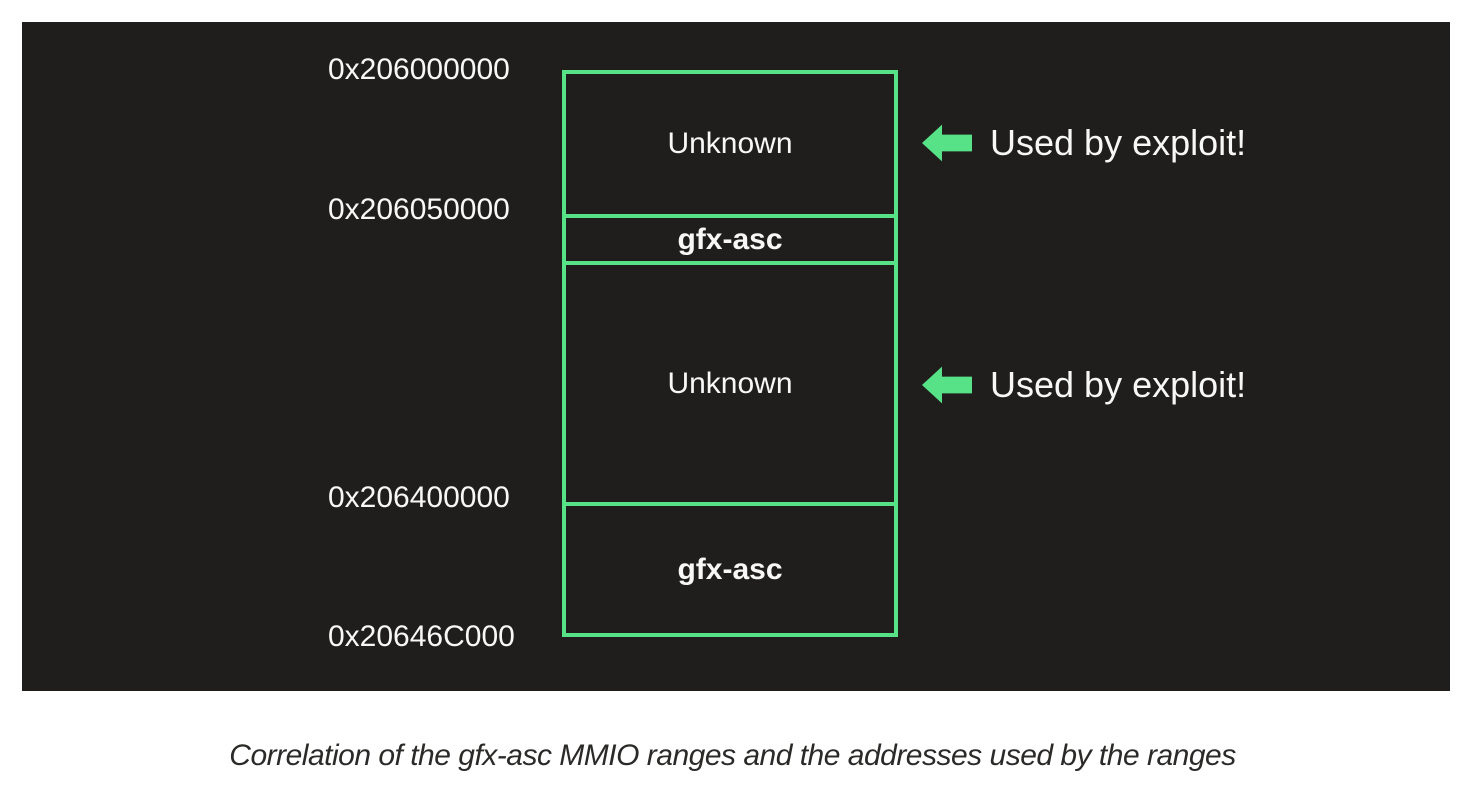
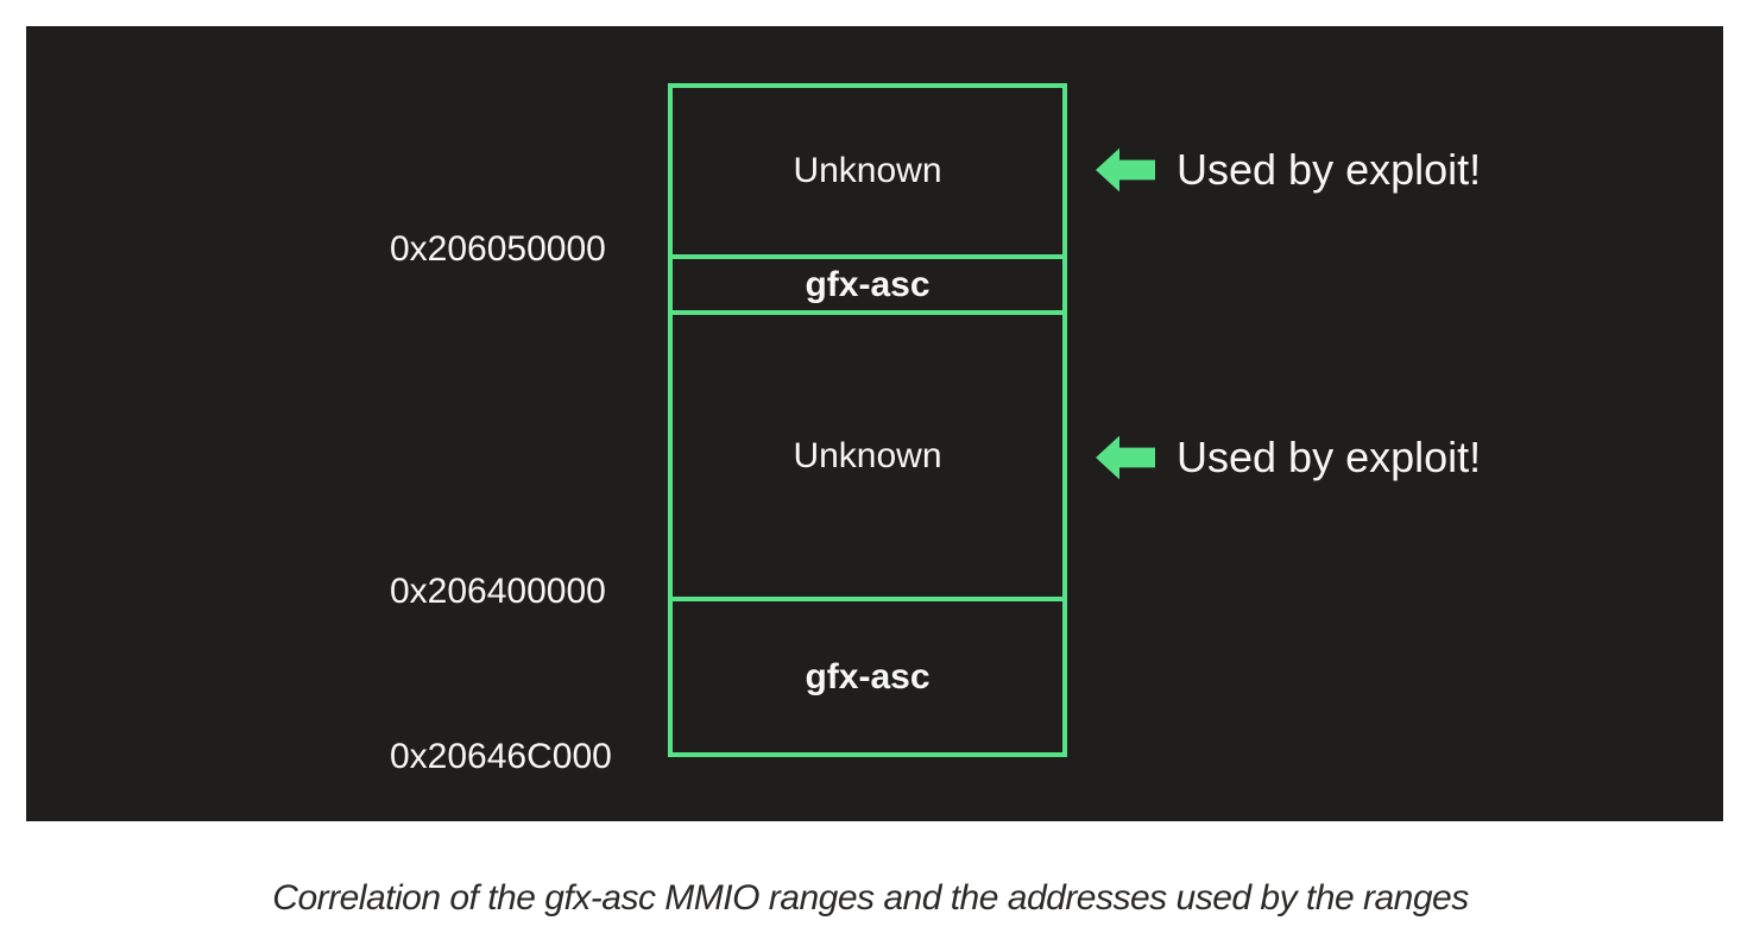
- 0x206000000
  0x206050000
  0x206400000
  0x20646C000
  Unknown
  gfx-asc
  Unknown
  gfx-asc
  Used by exploit!
  Used by exploit!
  Correlation of the gfx-asc MMIO ranges and the addresses used by the ranges
